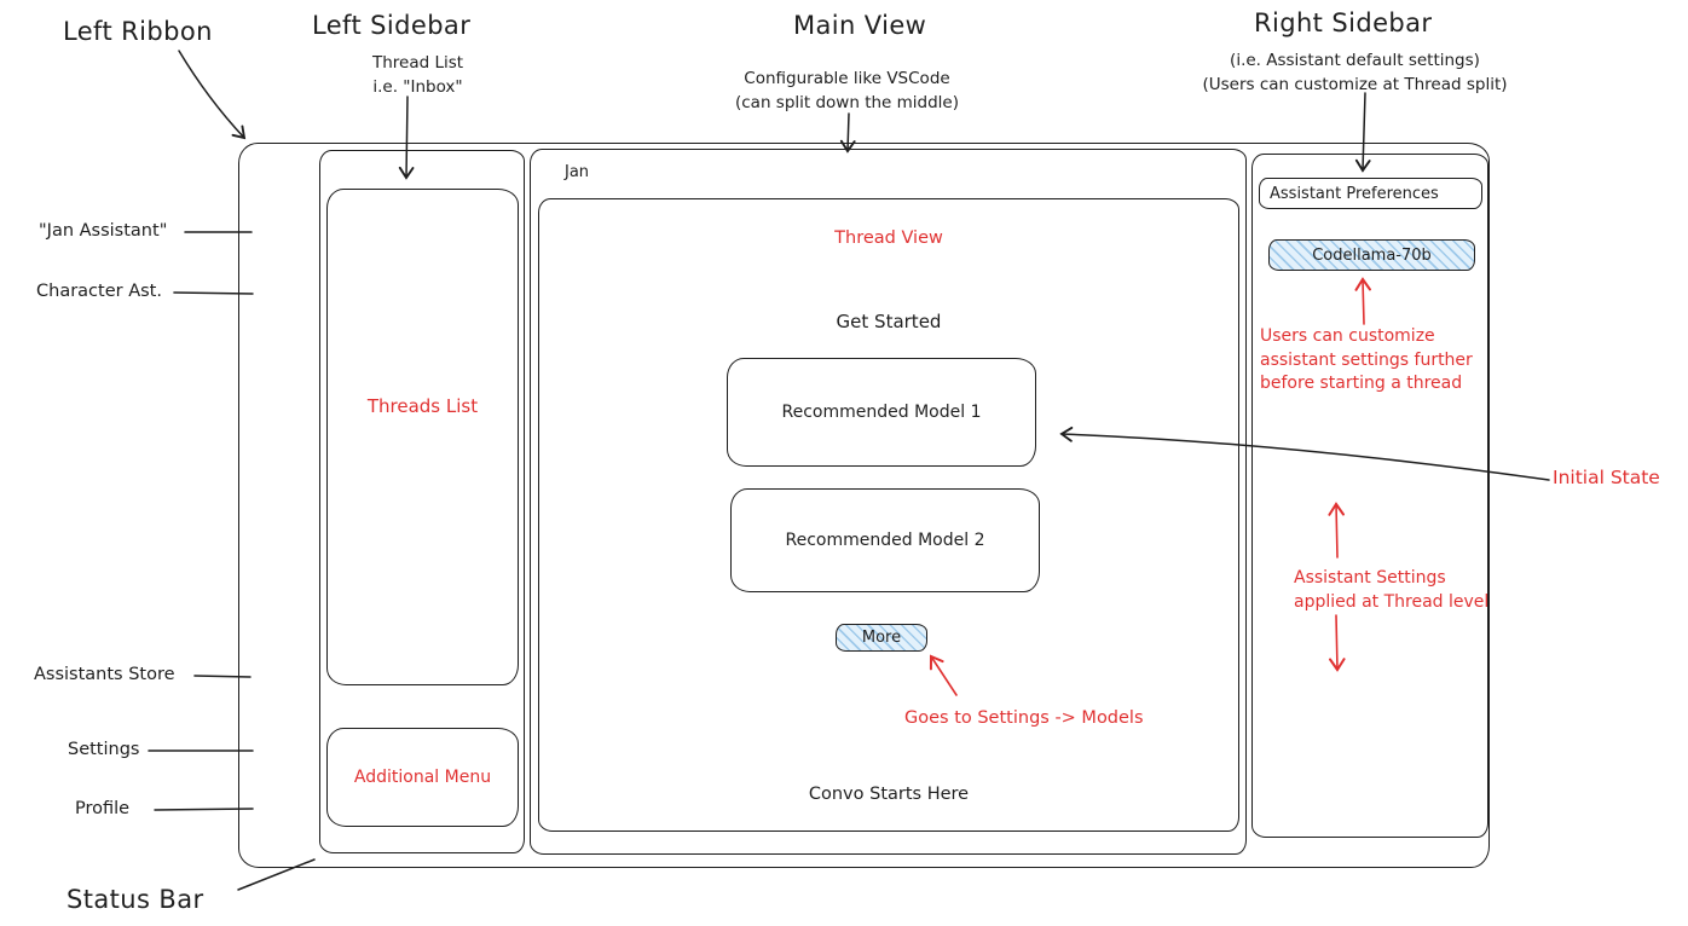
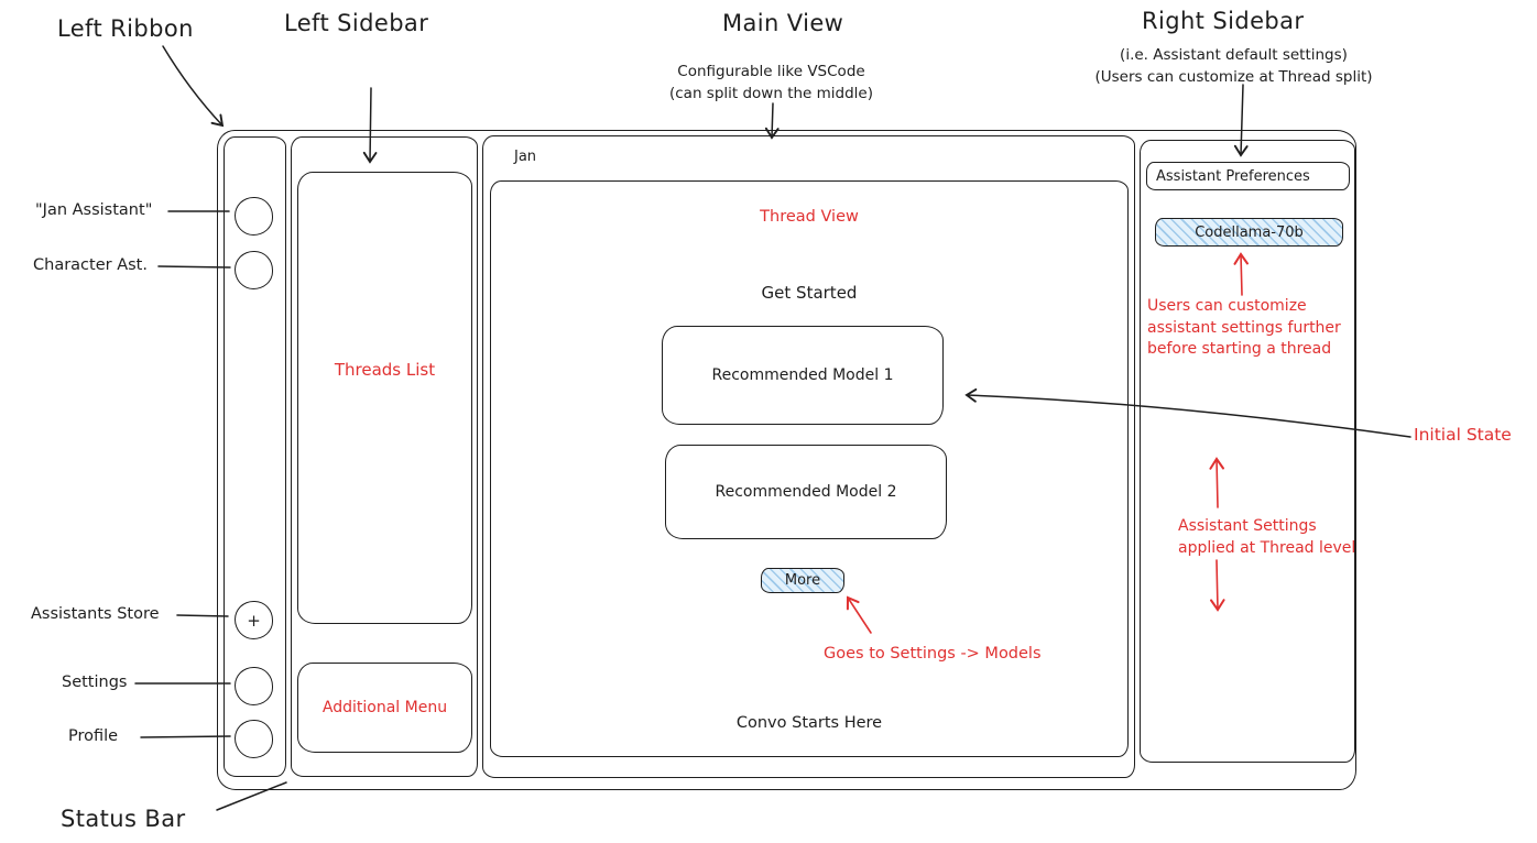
  Left Ribbon
  Left Sidebar
- Thread List
- i.e. "Inbox"
  Main View
  Configurable like VSCode
  (can split down the middle)
  Right Sidebar
  (i.e. Assistant default settings)
  (Users can customize at Thread split)
  Status Bar
  "Jan Assistant"
  Character Ast.
  Assistants Store
  Settings
  Profile
  Initial State
+ +
  Threads List
  Additional Menu
  Jan
  Thread View
  Get Started
  Recommended Model 1
  Recommended Model 2
  More
  Goes to Settings -> Models
  Convo Starts Here
  Assistant Preferences
  Codellama-70b
  Users can customize assistant settings further before starting a thread
  Assistant Settings applied at Thread level
